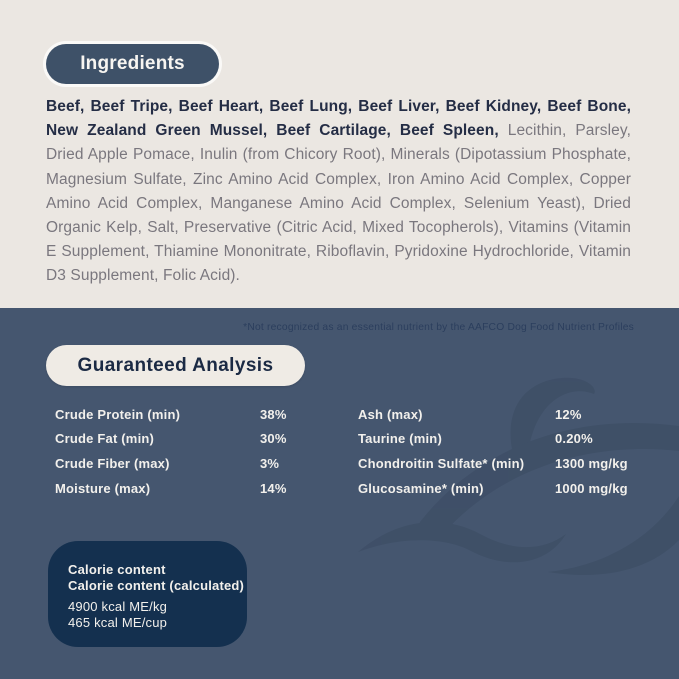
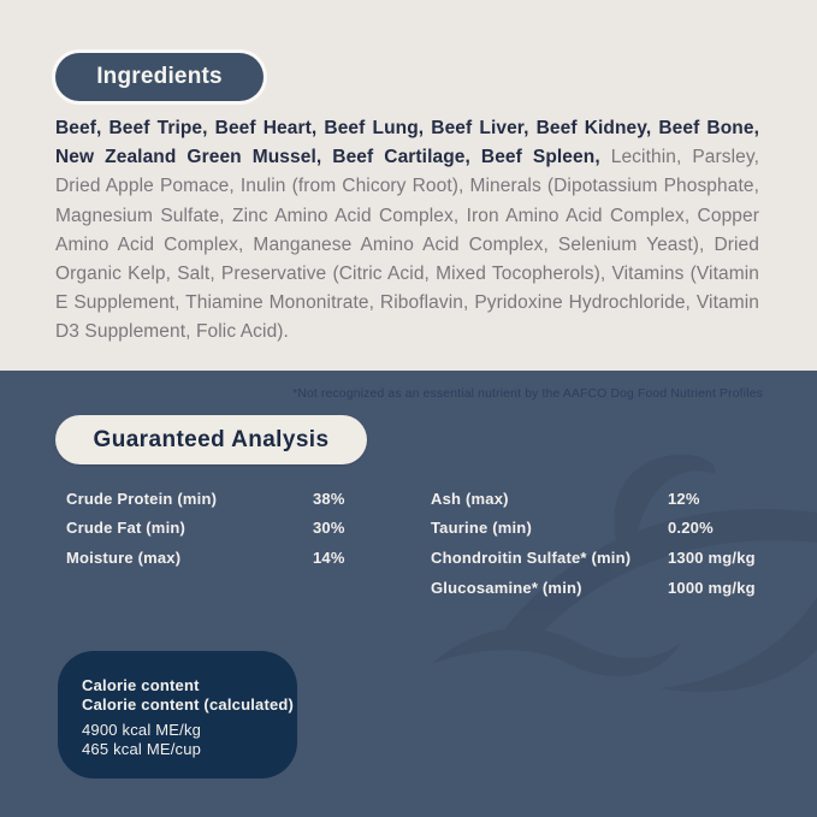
  Ingredients
  Beef, Beef Tripe, Beef Heart, Beef Lung, Beef Liver, Beef Kidney, Beef Bone, New Zealand Green Mussel, Beef Cartilage, Beef Spleen, Lecithin, Parsley, Dried Apple Pomace, Inulin (from Chicory Root), Minerals (Dipotassium Phosphate, Magnesium Sulfate, Zinc Amino Acid Complex, Iron Amino Acid Complex, Copper Amino Acid Complex, Manganese Amino Acid Complex, Selenium Yeast), Dried Organic Kelp, Salt, Preservative (Citric Acid, Mixed Tocopherols), Vitamins (Vitamin E Supplement, Thiamine Mononitrate, Riboflavin, Pyridoxine Hydrochloride, Vitamin D3 Supplement, Folic Acid).
  Guaranteed Analysis
  Crude Protein (min)
  38%
  Crude Fat (min)
  30%
- Crude Fiber (max)
- 3%
  Moisture (max)
  14%
  Ash (max)
  12%
  Taurine (min)
  0.20%
  Chondroitin Sulfate* (min)
  1300 mg/kg
  Glucosamine* (min)
  1000 mg/kg
  Calorie content
  Calorie content (calculated)
  4900 kcal ME/kg
  465 kcal ME/cup
  *Not recognized as an essential nutrient by the AAFCO Dog Food Nutrient Profiles
